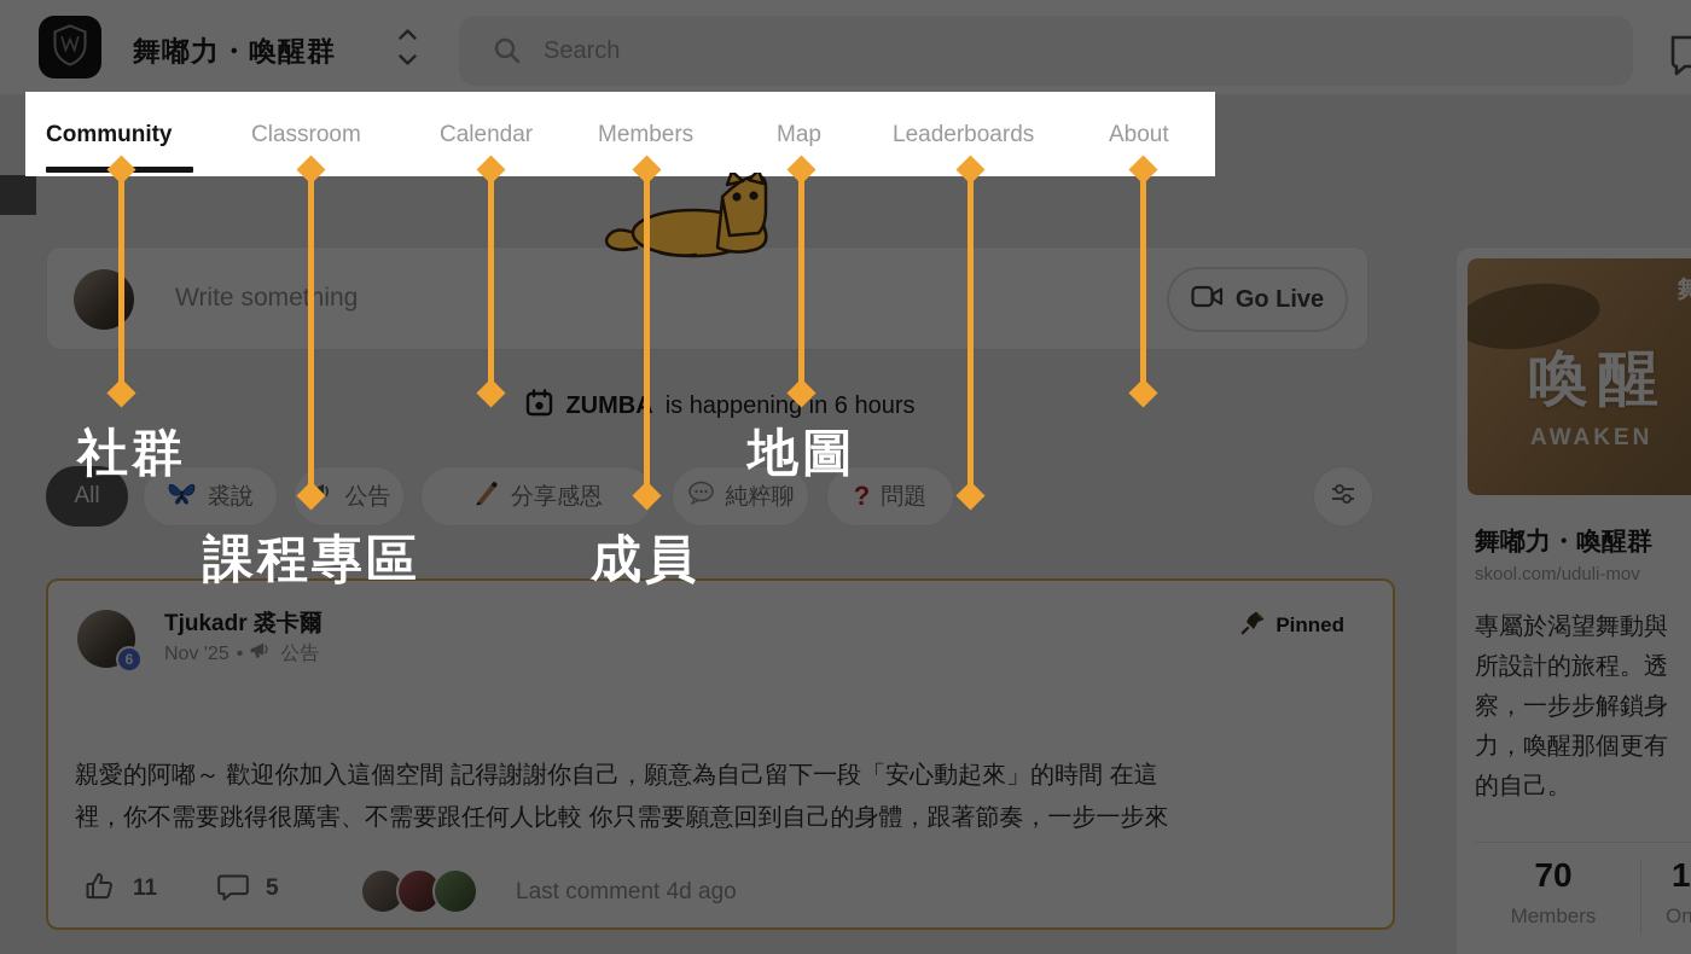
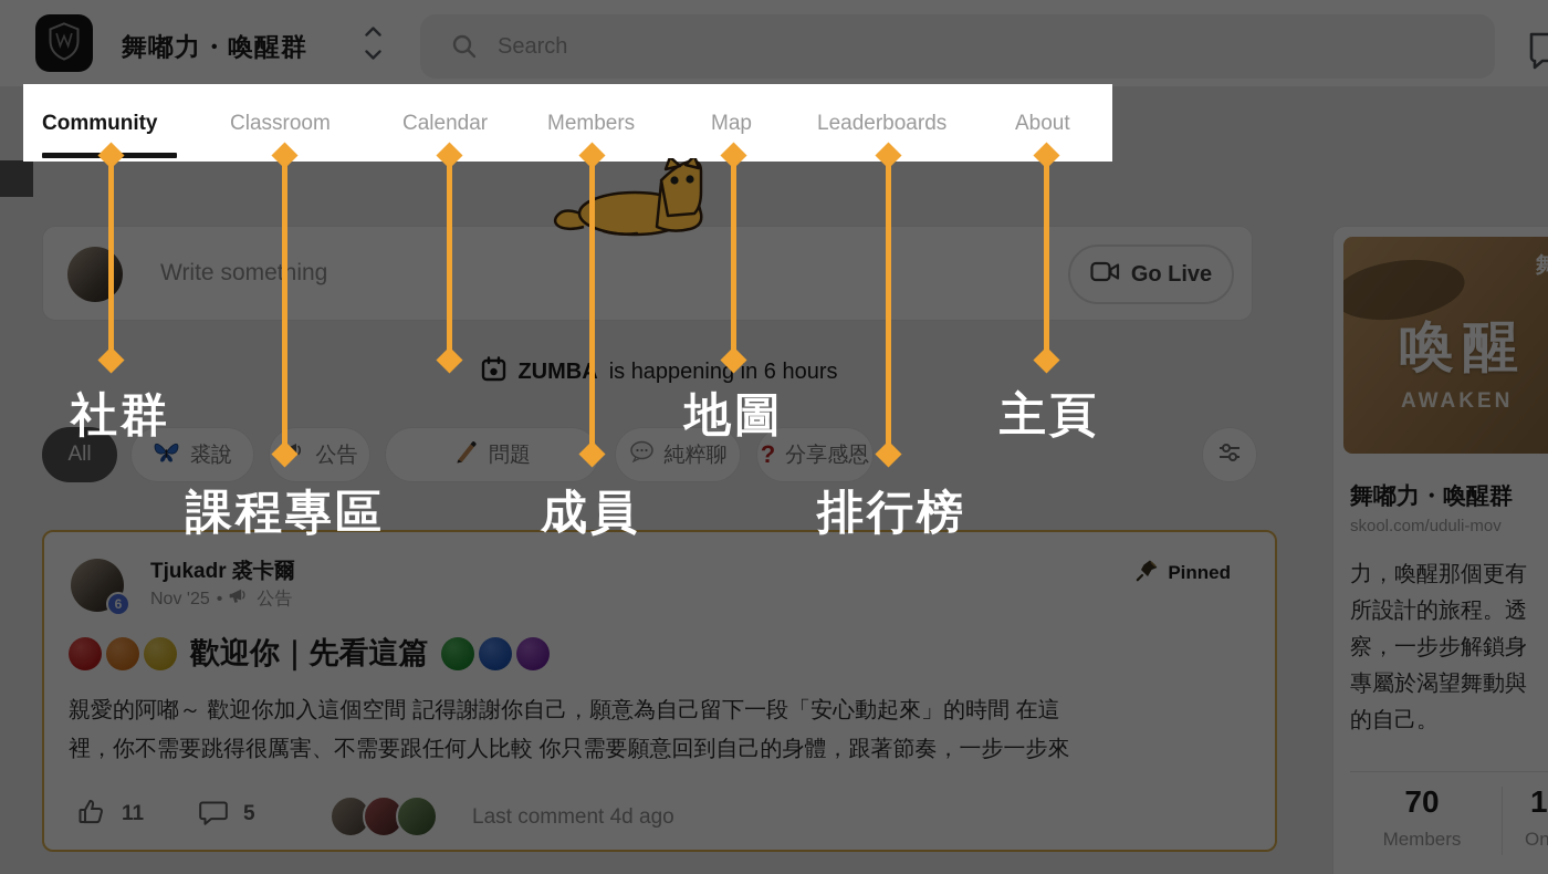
  舞嘟力・喚醒群
  Search
  Write something
  Go Live
  ZUMB
  is happening in 6 hours
  All
  裘說
  公告
- 分享感恩
+ 問題
  純粹聊
  ?
- 問題
+ 分享感恩
  6
  Tjukadr 裘卡爾
  Nov '25
  •
  公告
  Pinned
+ 歡迎你｜先看這篇
  親愛的阿嘟～ 歡迎你加入這個空間 記得謝謝你自己，願意為自己留下一段「安心動起來」的時間 在這
  裡，你不需要跳得很厲害、不需要跟任何人比較 你只需要願意回到自己的身體，跟著節奏，一步一步來
  11
  5
  Last comment 4d ago
  喚醒
  AWAKEN
  舞嘟力・喚醒群
  skool.com/uduli-mov
- 專屬於渴望舞動與
+ 力，喚醒那個更有
  所設計的旅程。透
  察，一步步解鎖身
- 力，喚醒那個更有
+ 專屬於渴望舞動與
  的自己。
  70
  Members
  1
  Community
  Classroom
  Calendar
  Members
  Map
  Leaderboards
  About
  社群
  課程專區
  成員
  地圖
+ 排行榜
+ 主頁
